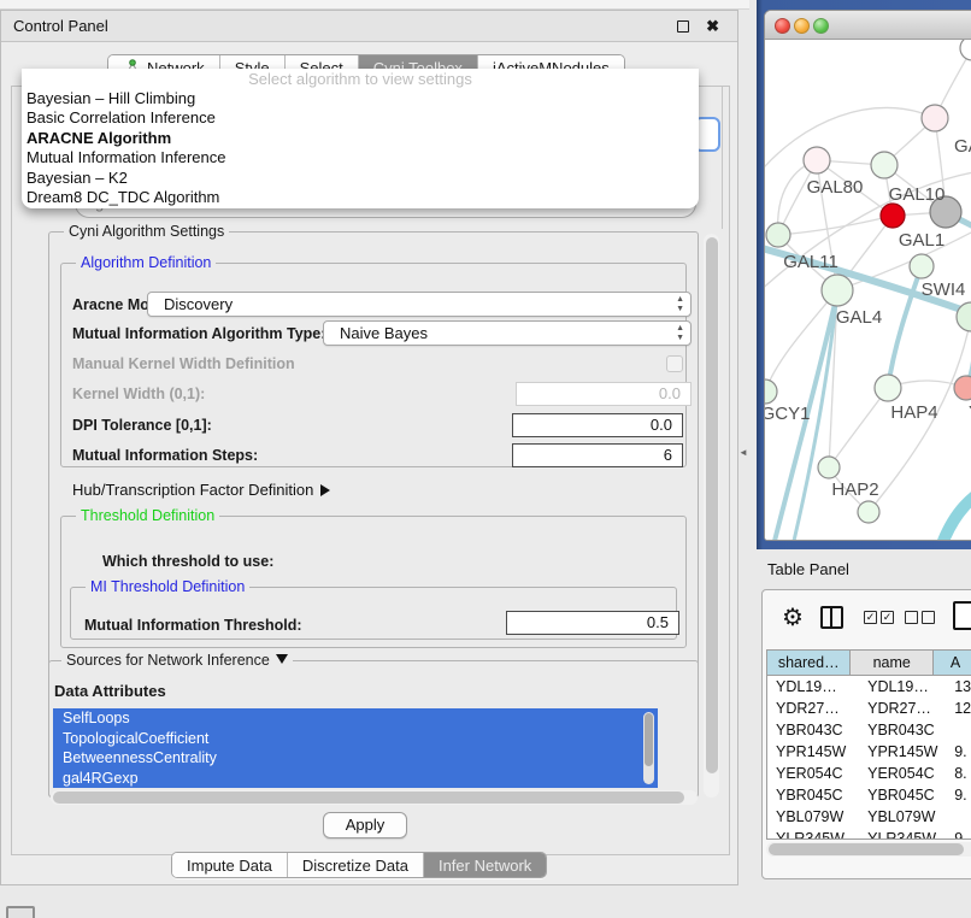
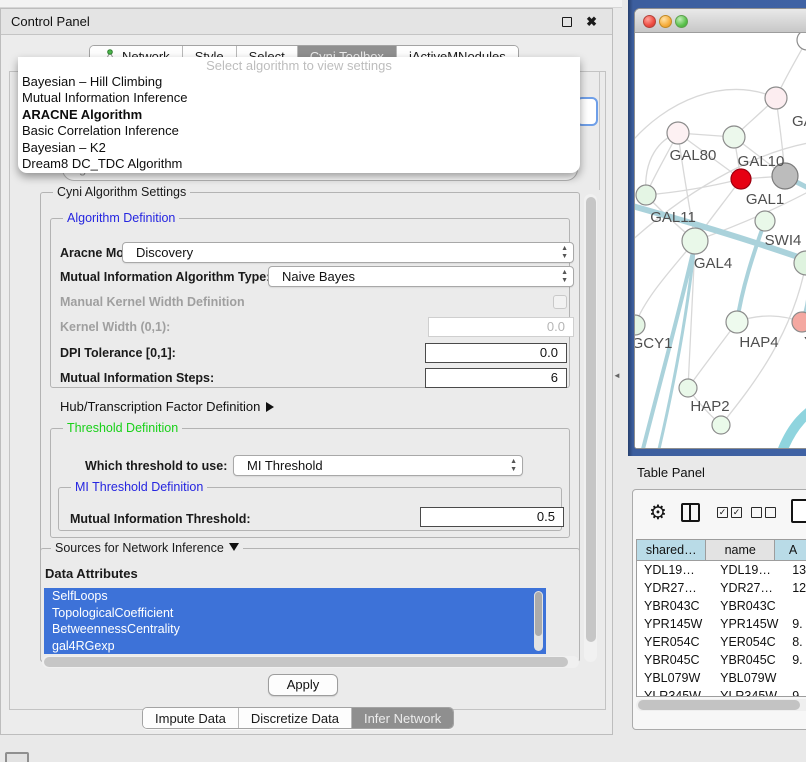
  Control Panel
  ✖
  Network
  Style
  Select
  Cyni Toolbox
  jActiveMNodules
  Select algorithm to view settings
  Bayesian – Hill Climbing
- Basic Correlation Inference
+ Mutual Information Inference
  ARACNE Algorithm
- Mutual Information Inference
+ Basic Correlation Inference
  Bayesian – K2
  Dream8 DC_TDC Algorithm
  Cyni Algorithm Settings
  Algorithm Definition
  Aracne Mo
  Discovery
  Mutual Information Algorithm Type
  Naive Bayes
  Manual Kernel Width Definition
  Kernel Width (0,1):
  0.0
  DPI Tolerance [0,1]:
  0.0
  Mutual Information Steps:
  6
  Hub/Transcription Factor Definition
  Threshold Definition
  Which threshold to use:
+ MI Threshold
  MI Threshold Definition
  Mutual Information Threshold:
  0.5
  Sources for Network Inference
  Data Attributes
  SelfLoops
  TopologicalCoefficient
  BetweennessCentrality
  gal4RGexp
  Apply
  Impute Data
  Discretize Data
  Infer Network
  ◄
  GAL80
  GAL10
  GAL1
  GAL11
  SWI4
  GAL4
  GCY1
  HAP4
  HAP2
  Table Panel
  ⚙
  ✓
  ✓
  shared…
  name
  A
  YDL19…
  YDL19…
  13
  YDR27…
  YDR27…
  12
  YBR043C
  YBR043C
  YPR145W
  YPR145W
  9.
  YER054C
  YER054C
  8.
  YBR045C
  YBR045C
  9.
  YBL079W
  YBL079W
